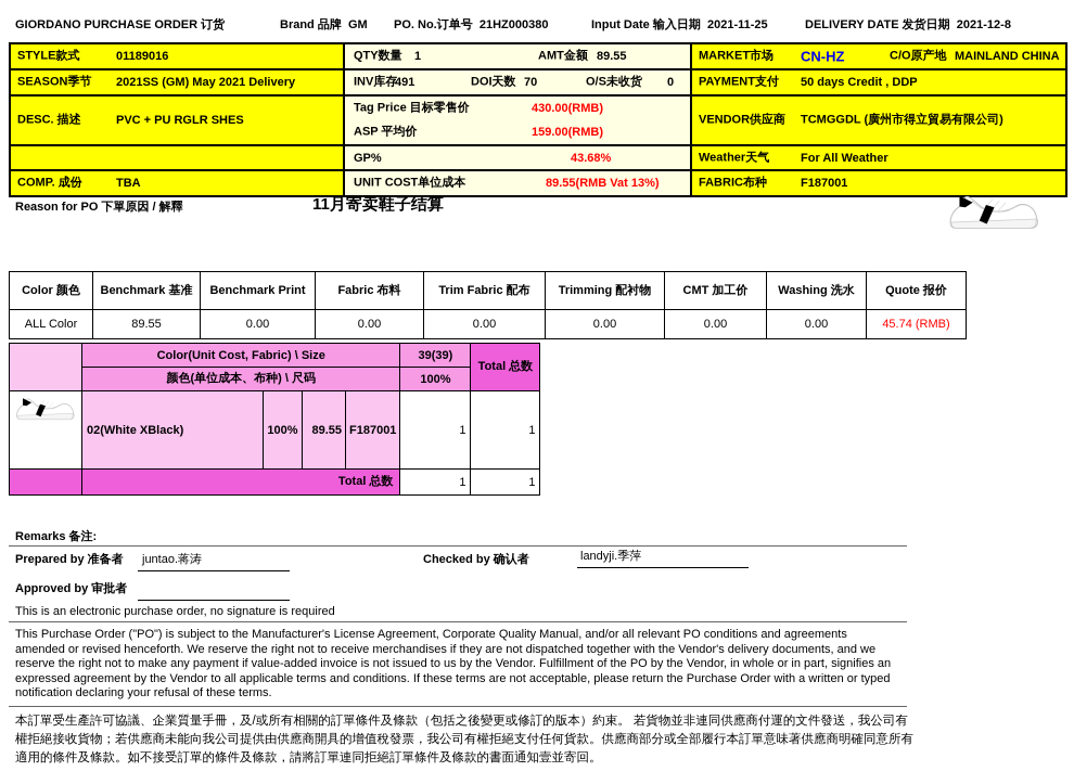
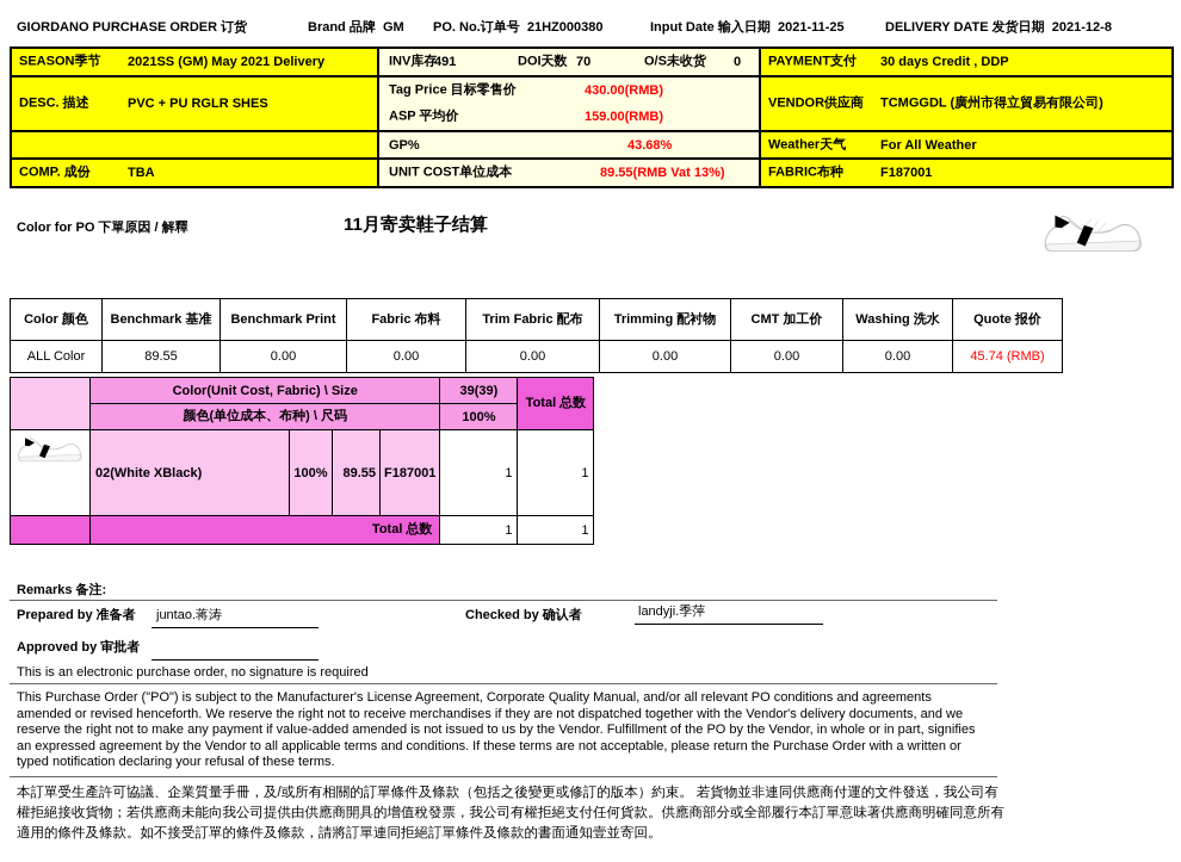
  GIORDANO PURCHASE ORDER 订货
  Brand 品牌 GM
  PO. No.订单号 21HZ000380
  Input Date 输入日期 2021-11-25
  DELIVERY DATE 发货日期 2021-12-8
- STYLE款式
- 01189016
- QTY数量
- 1
- AMT金额
- 89.55
- MARKET市场
- CN-HZ
- C/O原产地
- MAINLAND CHINA
  SEASON季节
  2021SS (GM) May 2021 Delivery
  INV库存
  491
  DOI天数
  70
  O/S未收货
  0
  PAYMENT支付
- 50 days Credit , DDP
+ 30 days Credit , DDP
  DESC. 描述
  PVC + PU RGLR SHES
  Tag Price 目标零售价
  430.00(RMB)
  ASP 平均价
  159.00(RMB)
  VENDOR供应商
  TCMGGDL (廣州市得立貿易有限公司)
  GP%
  43.68%
  Weather天气
  For All Weather
  COMP. 成份
  TBA
  UNIT COST单位成本
  89.55(RMB Vat 13%)
  FABRIC布种
  F187001
- Reason for PO 下單原因 / 解釋
+ Color for PO 下單原因 / 解釋
  11月寄卖鞋子结算
  Color 颜色	Benchmark 基准	Benchmark Print	Fabric 布料	Trim Fabric 配布	Trimming 配衬物	CMT 加工价	Washing 洗水	Quote 报价
  ALL Color	89.55	0.00	0.00	0.00	0.00	0.00	0.00	45.74 (RMB)
  	Color(Unit Cost, Fabric) \ Size	39(39)	Total 总数
  颜色(单位成本、布种) \ 尺码	100%
  	02(White XBlack)	100%	89.55	F187001	1	1
  	Total 总数	1	1
  Remarks 备注:
  Prepared by 准备者
  juntao.蒋涛
  Checked by 确认者
  landyji.季萍
  Approved by 审批者
  This is an electronic purchase order, no signature is required
- This Purchase Order ("PO") is subject to the Manufacturer's License Agreement, Corporate Quality Manual, and/or all relevant PO conditions and agreements amended or revised henceforth. We reserve the right not to receive merchandises if they are not dispatched together with the Vendor's delivery documents, and we reserve the right not to make any payment if value-added invoice is not issued to us by the Vendor. Fulfillment of the PO by the Vendor, in whole or in part, signifies an expressed agreement by the Vendor to all applicable terms and conditions. If these terms are not acceptable, please return the Purchase Order with a written or typed notification declaring your refusal of these terms.
+ This Purchase Order ("PO") is subject to the Manufacturer's License Agreement, Corporate Quality Manual, and/or all relevant PO conditions and agreements amended or revised henceforth. We reserve the right not to receive merchandises if they are not dispatched together with the Vendor's delivery documents, and we reserve the right not to make any payment if value-added amended is not issued to us by the Vendor. Fulfillment of the PO by the Vendor, in whole or in part, signifies an expressed agreement by the Vendor to all applicable terms and conditions. If these terms are not acceptable, please return the Purchase Order with a written or typed notification declaring your refusal of these terms.
  本訂單受生產許可協議、企業質量手冊，及/或所有相關的訂單條件及條款（包括之後變更或修訂的版本）約束。 若貨物並非連同供應商付運的文件發送，我公司有權拒絕接收貨物；若供應商未能向我公司提供由供應商開具的增值稅發票，我公司有權拒絕支付任何貨款。供應商部分或全部履行本訂單意味著供應商明確同意所有適用的條件及條款。如不接受訂單的條件及條款，請將訂單連同拒絕訂單條件及條款的書面通知壹並寄回。
